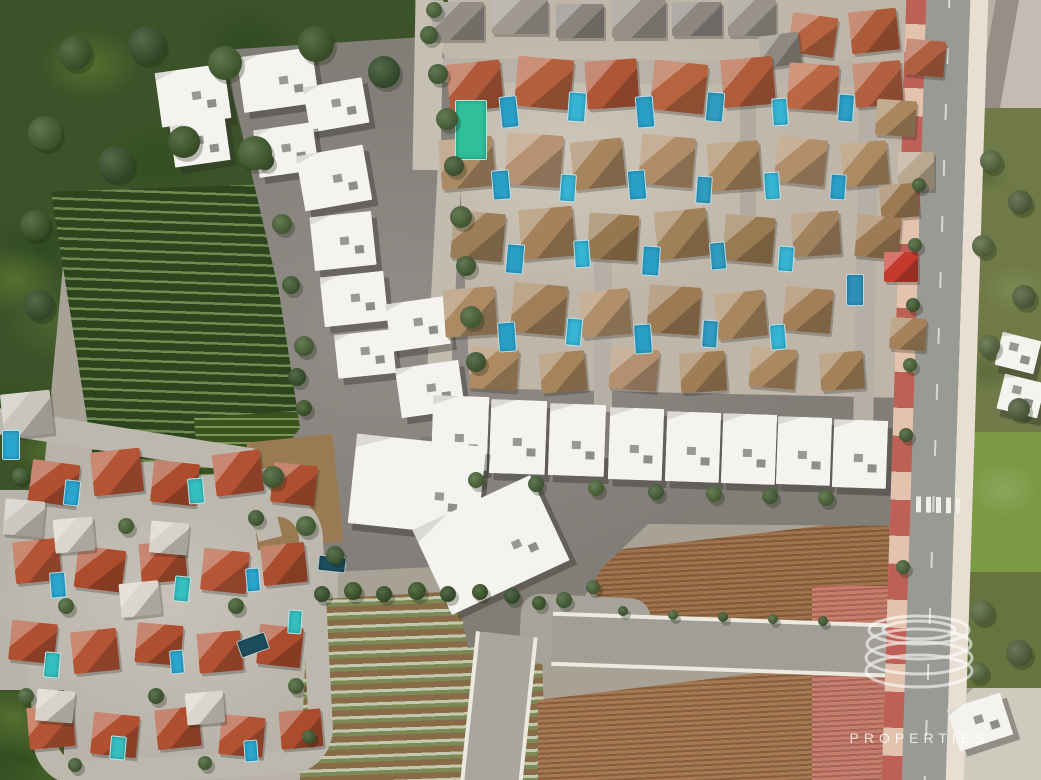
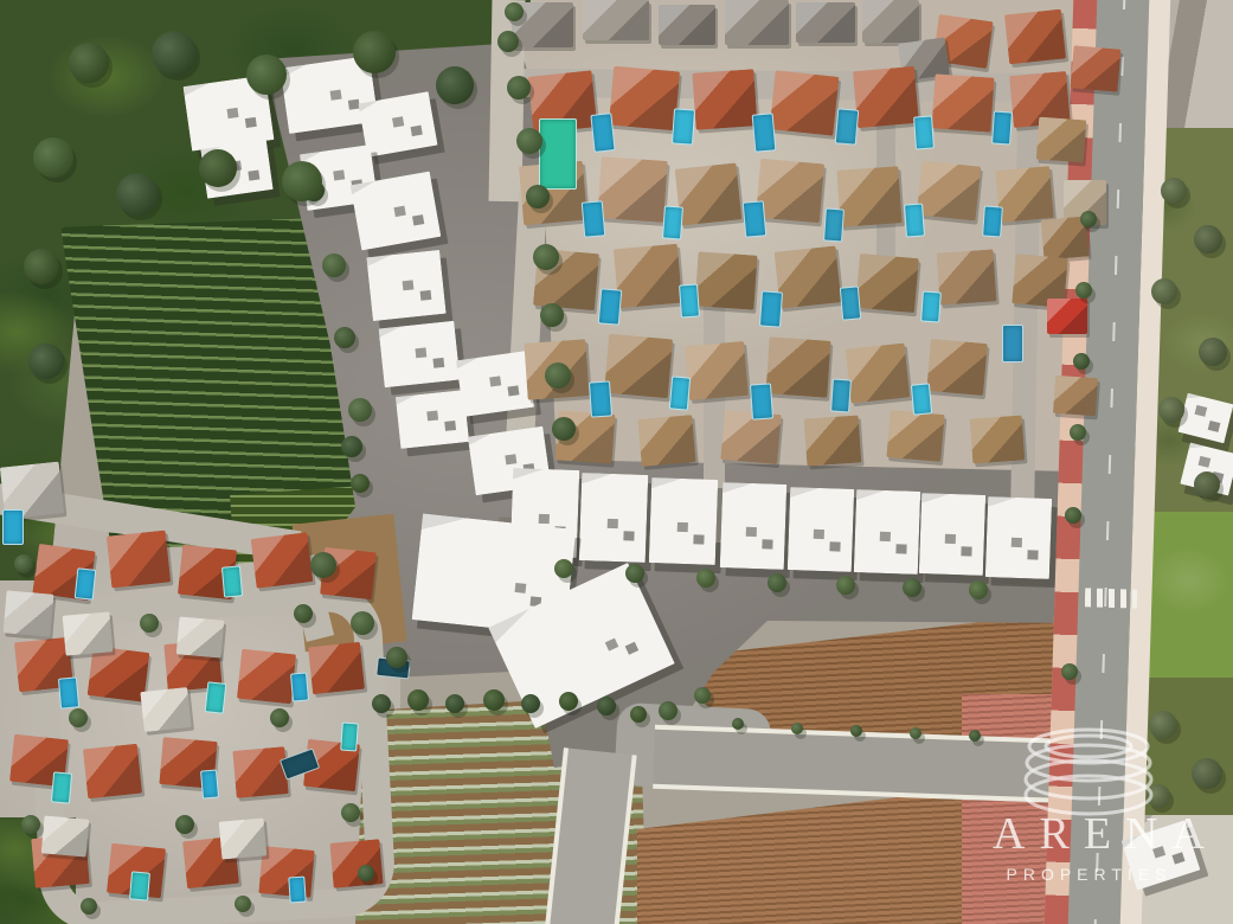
+ ARENA
  PROPERTIES
